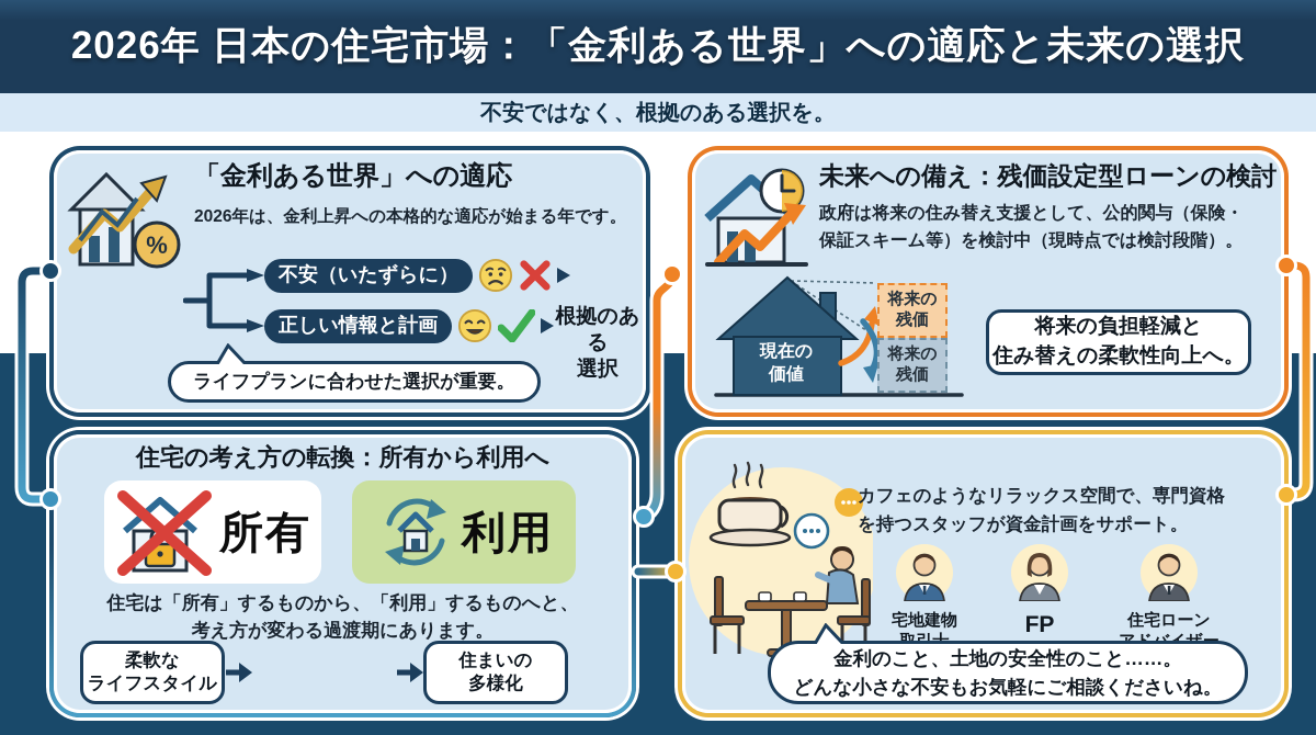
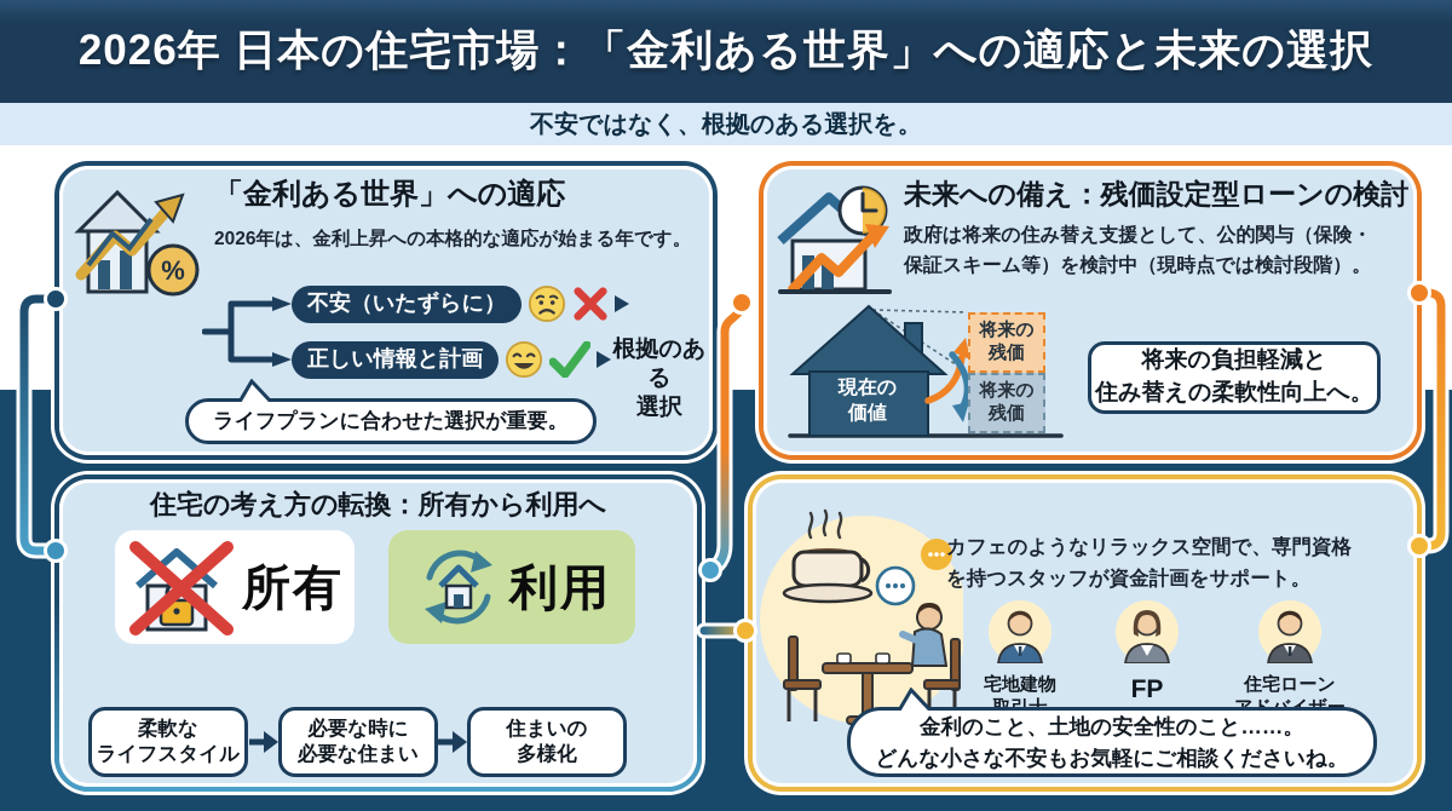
  2026年 日本の住宅市場：「金利ある世界」への適応と未来の選択
  不安ではなく、根拠のある選択を。
  %
  「金利ある世界」への適応
  2026年は、金利上昇への本格的な適応が始まる年です。
  不安（いたずらに）
  正しい情報と計画
  根拠のある
  選択
  ライフプランに合わせた選択が重要。
  未来への備え：残価設定型ローンの検討
  政府は将来の住み替え支援として、公的関与（保険・
  保証スキーム等）を検討中（現時点では検討段階）。
  現在の
  価値
  将来の
  残価
  将来の
  残価
  将来の負担軽減と
  住み替えの柔軟性向上へ。
  住宅の考え方の転換：所有から利用へ
  所有
  利用
- 住宅は「所有」するものから、「利用」するものへと、
- 考え方が変わる過渡期にあります。
  柔軟な
  ライフスタイル
+ 必要な時に
+ 必要な住まい
  住まいの
  多様化
  カフェのようなリラックス空間で、専門資格
  を持つスタッフが資金計画をサポート。
  宅地建物
  FP
  住宅ローン
  金利のこと、土地の安全性のこと……。
  どんな小さな不安もお気軽にご相談くださいね。
